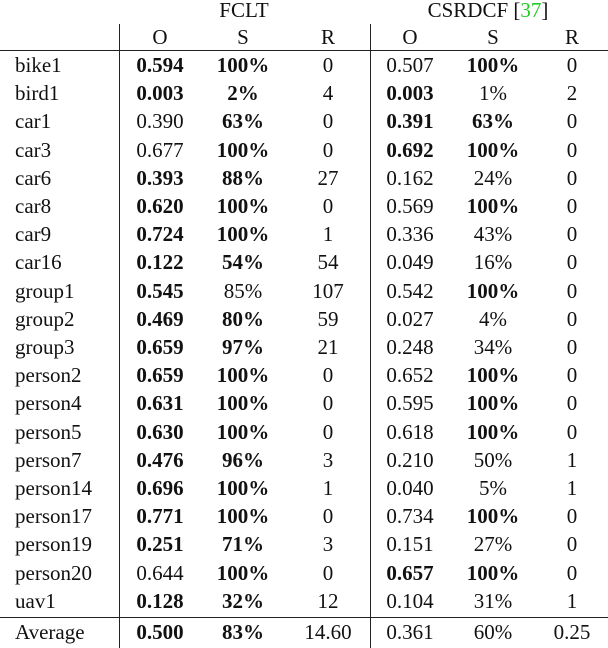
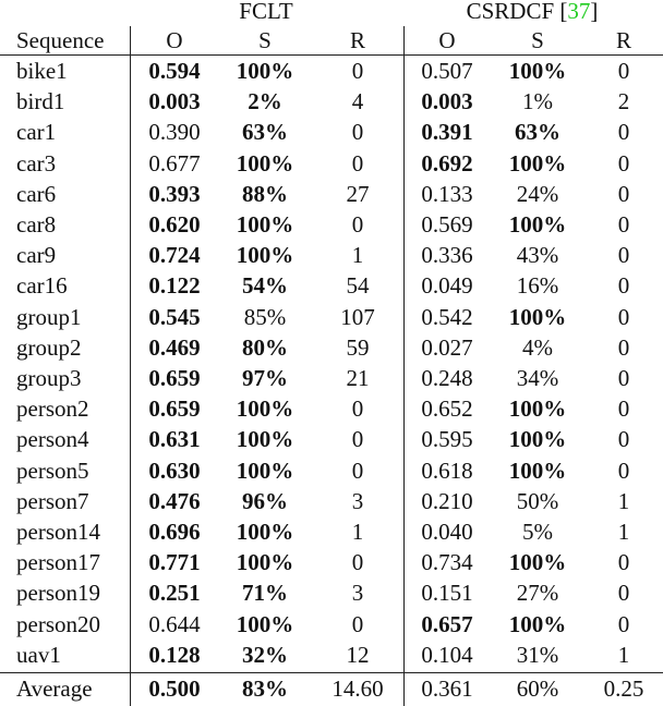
  FCLT
  CSRDCF [37]
+ Sequence
  O
  S
  R
  O
  S
  R
  bike1
  0.594
  100%
  0
  0.507
  100%
  0
  bird1
  0.003
  2%
  4
  0.003
  1%
  2
  car1
  0.390
  63%
  0
  0.391
  63%
  0
  car3
  0.677
  100%
  0
  0.692
  100%
  0
  car6
  0.393
  88%
  27
- 0.162
+ 0.133
  24%
  0
  car8
  0.620
  100%
  0
  0.569
  100%
  0
  car9
  0.724
  100%
  1
  0.336
  43%
  0
  car16
  0.122
  54%
  54
  0.049
  16%
  0
  group1
  0.545
  85%
  107
  0.542
  100%
  0
  group2
  0.469
  80%
  59
  0.027
  4%
  0
  group3
  0.659
  97%
  21
  0.248
  34%
  0
  person2
  0.659
  100%
  0
  0.652
  100%
  0
  person4
  0.631
  100%
  0
  0.595
  100%
  0
  person5
  0.630
  100%
  0
  0.618
  100%
  0
  person7
  0.476
  96%
  3
  0.210
  50%
  1
  person14
  0.696
  100%
  1
  0.040
  5%
  1
  person17
  0.771
  100%
  0
  0.734
  100%
  0
  person19
  0.251
  71%
  3
  0.151
  27%
  0
  person20
  0.644
  100%
  0
  0.657
  100%
  0
  uav1
  0.128
  32%
  12
  0.104
  31%
  1
  Average
  0.500
  83%
  14.60
  0.361
  60%
  0.25
